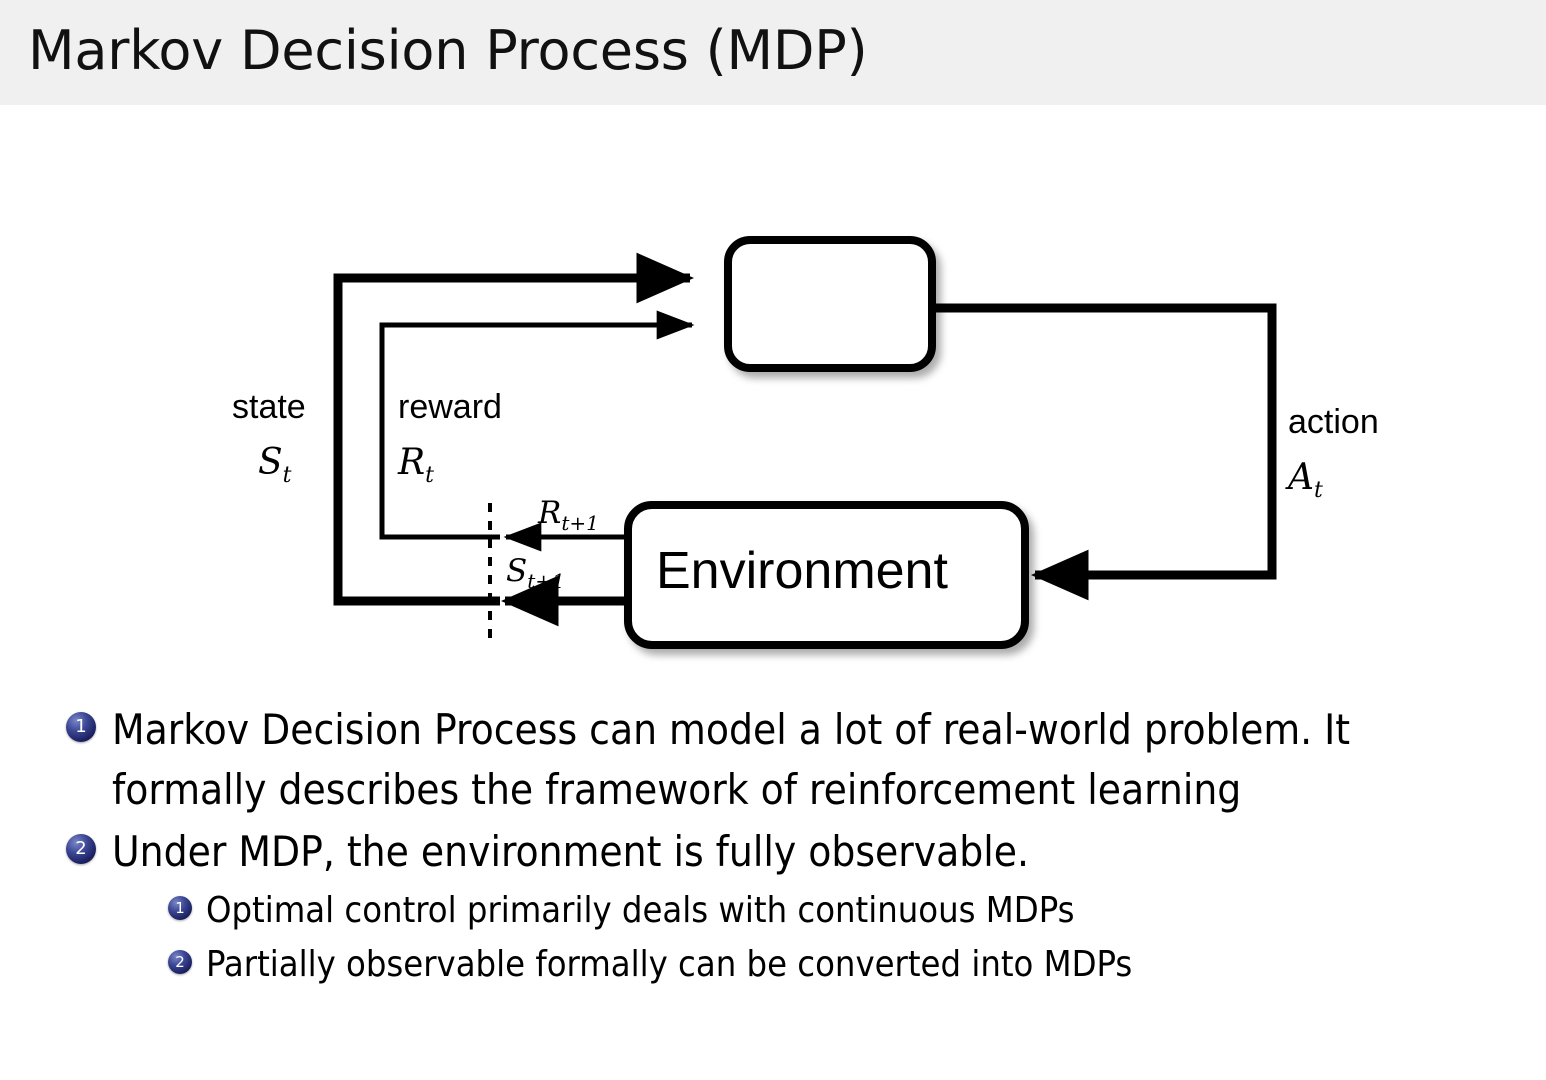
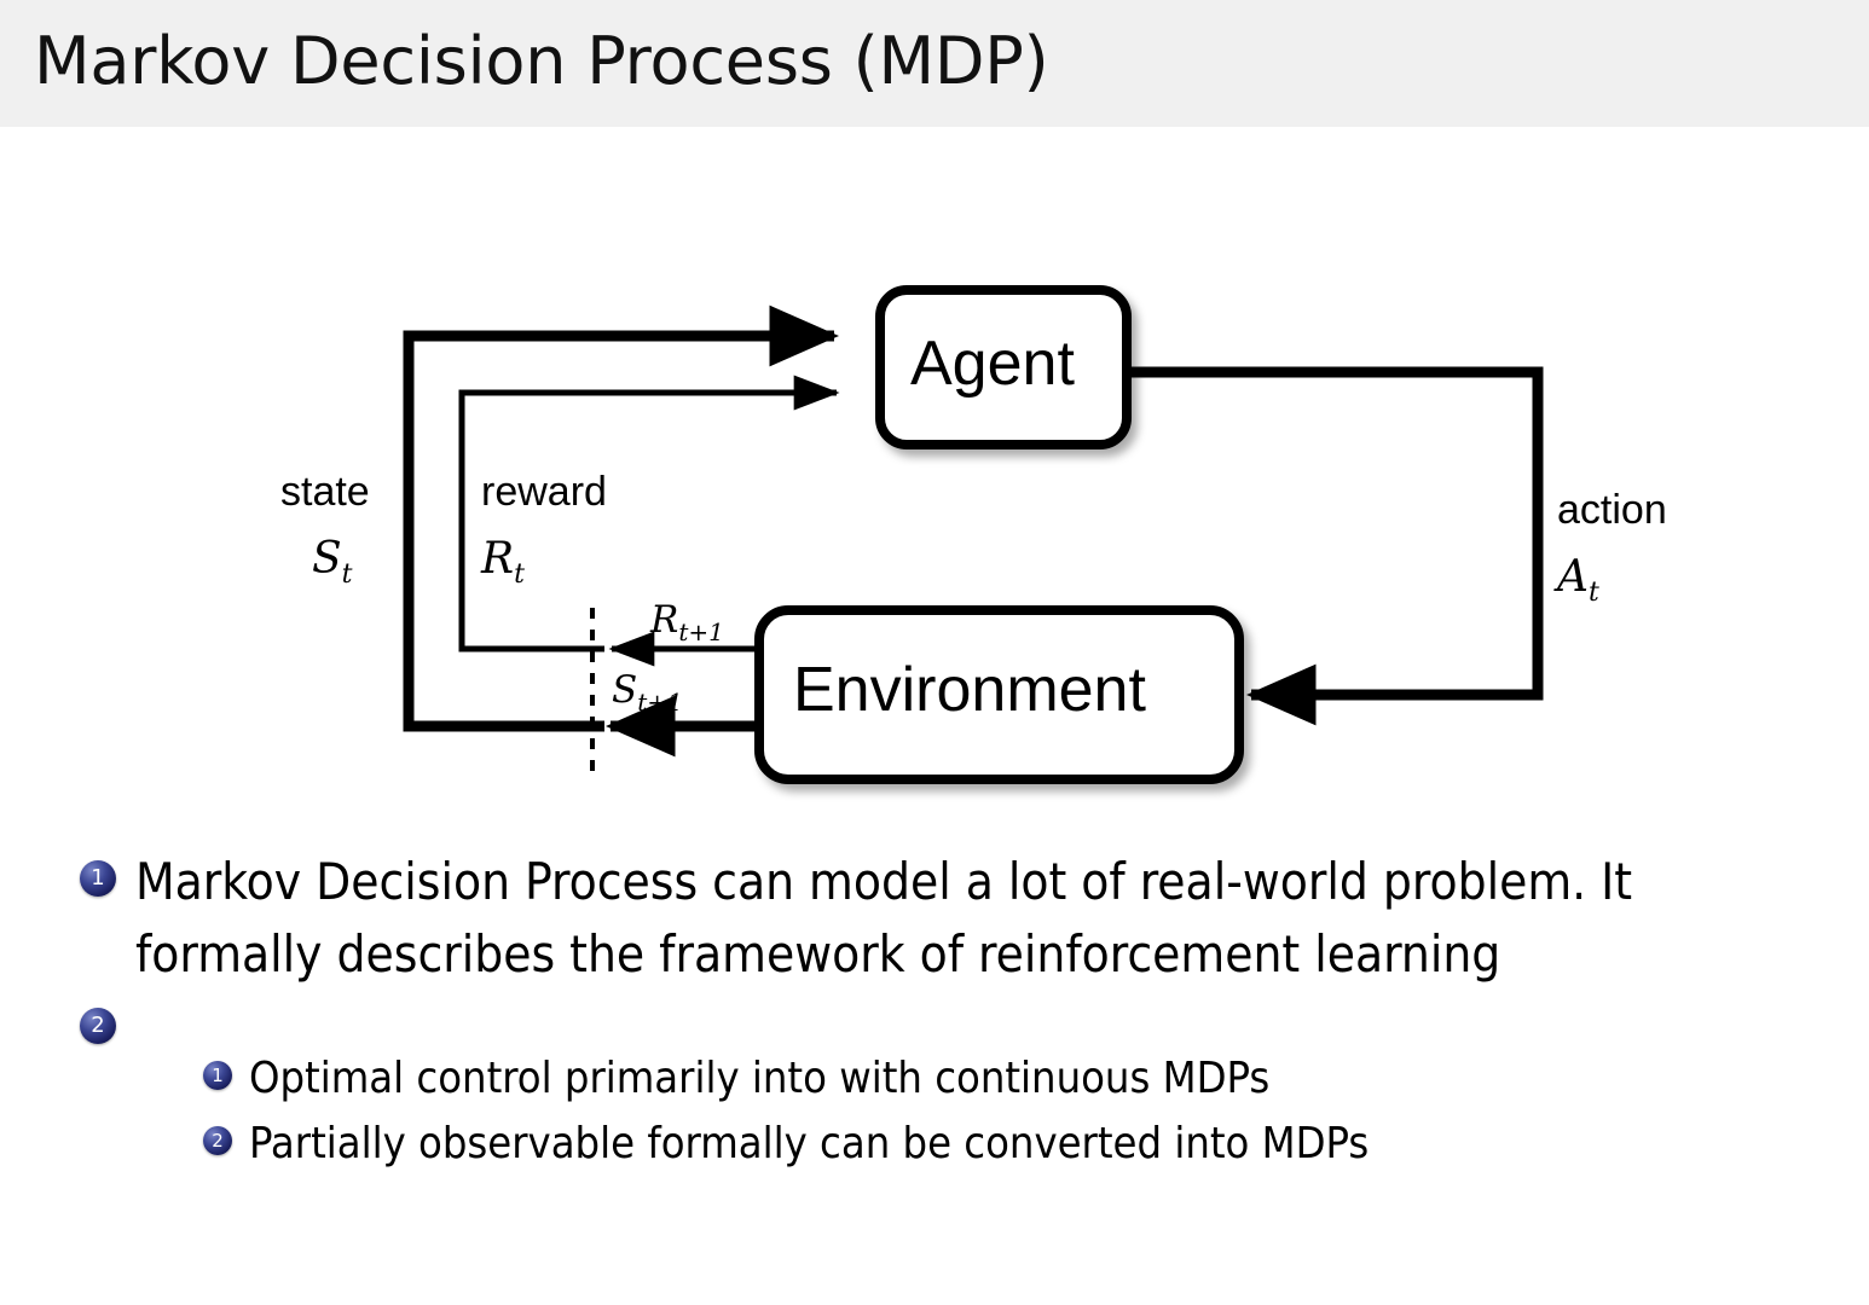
  Markov Decision Process (MDP)
+ Agent
  Environment
  state
  St
  reward
  Rt
  action
  At
  Rt+1
  St+1
  1
  Markov Decision Process can model a lot of real-world problem. It
  formally describes the framework of reinforcement learning
  2
- Under MDP, the environment is fully observable.
  1
- Optimal control primarily deals with continuous MDPs
+ Optimal control primarily into with continuous MDPs
  2
  Partially observable formally can be converted into MDPs
